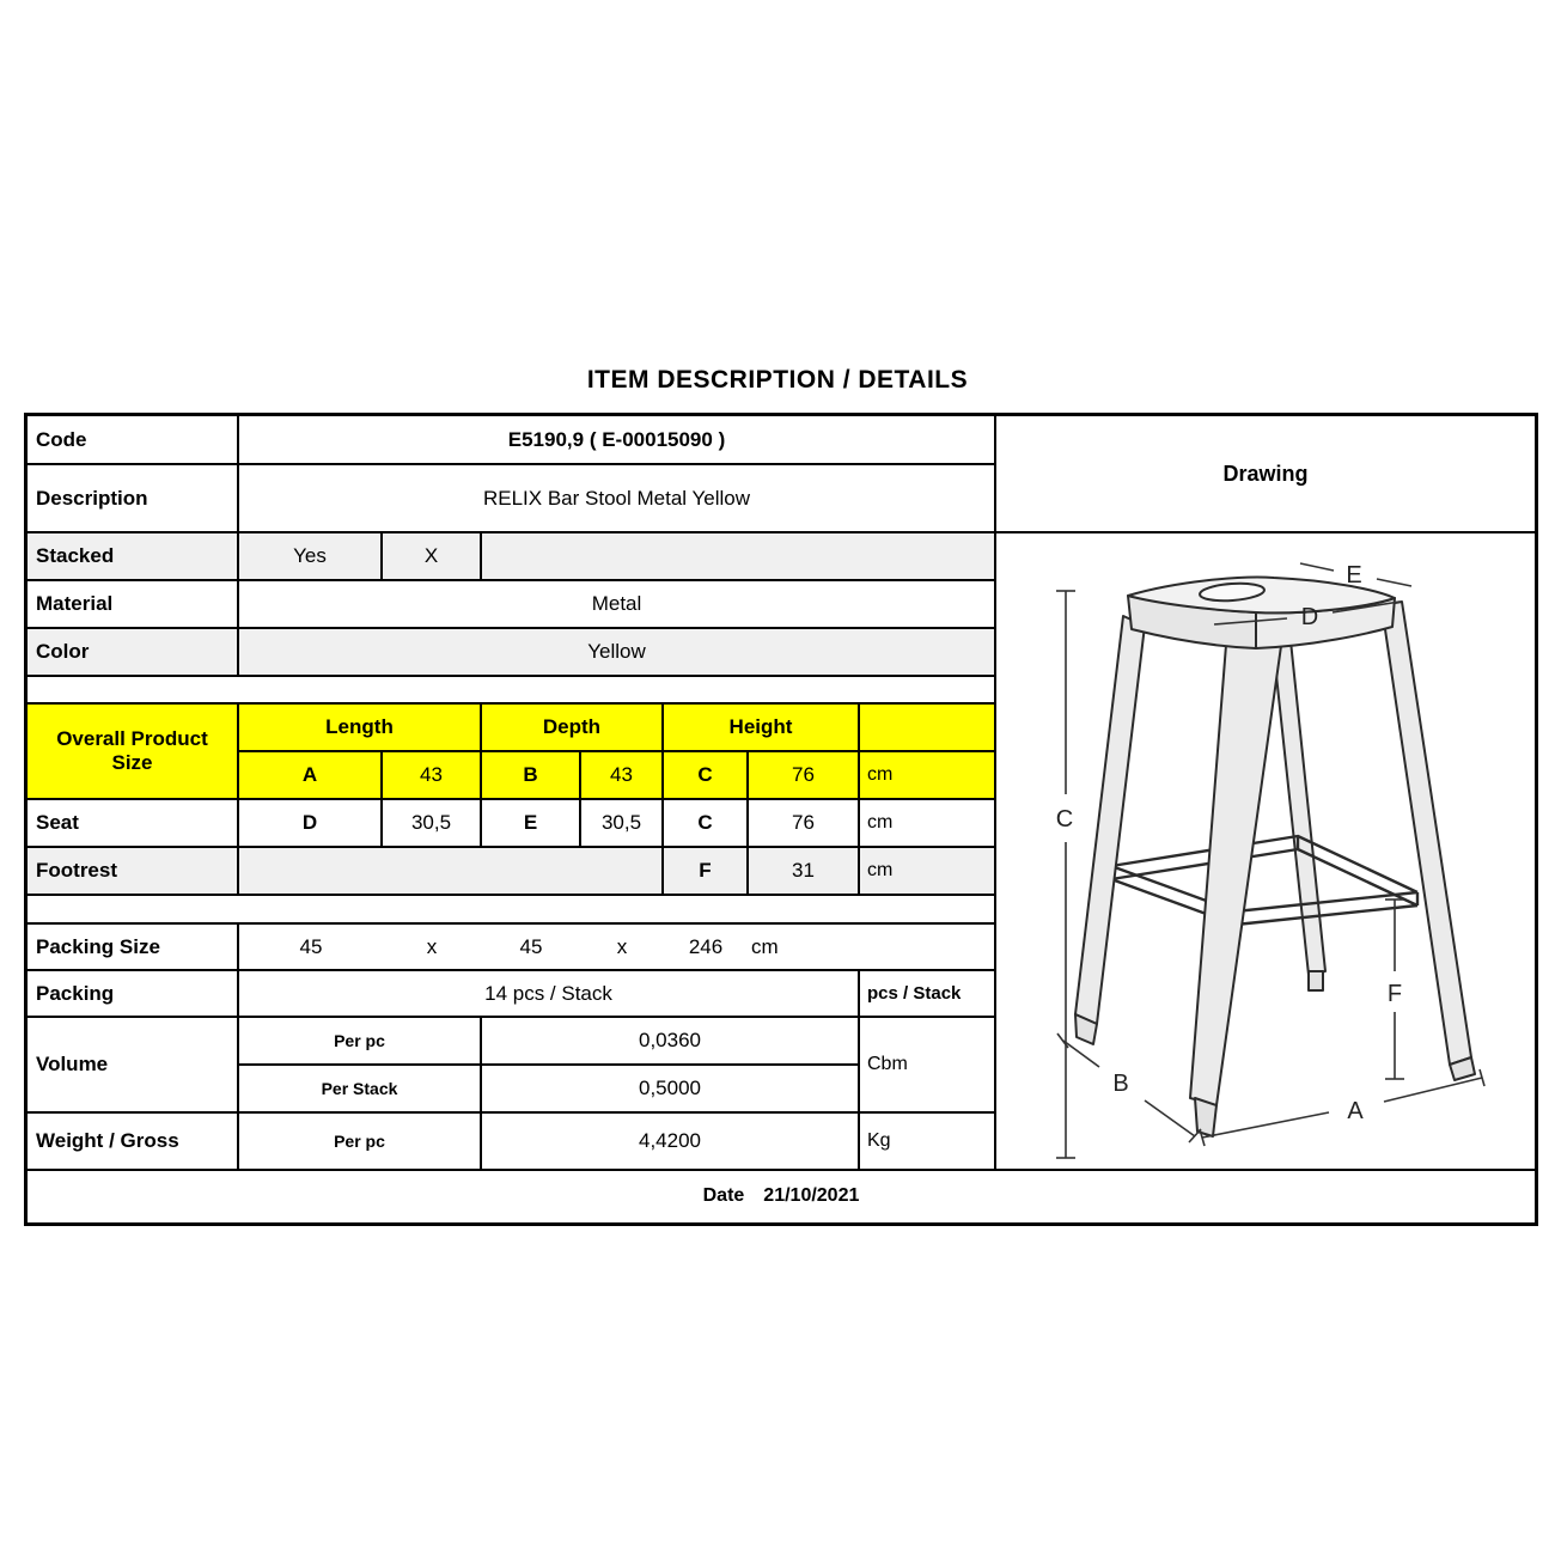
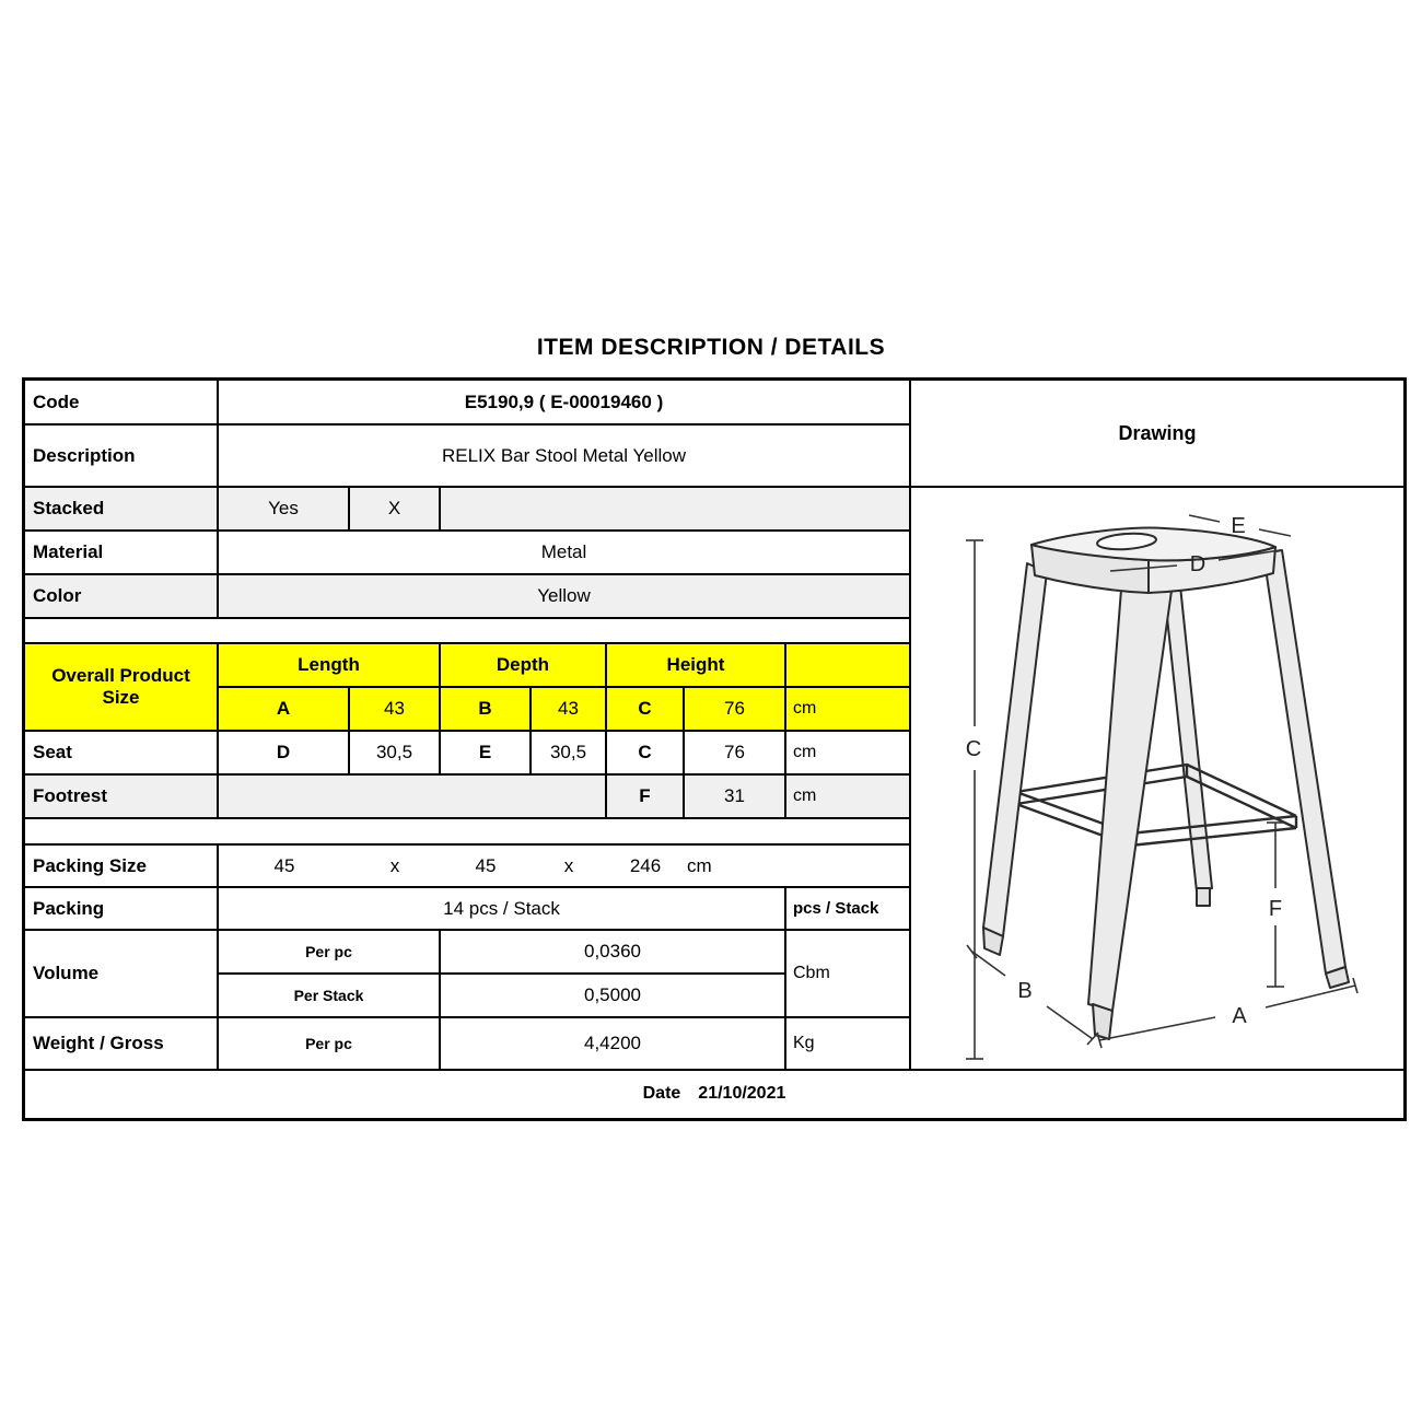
  ITEM DESCRIPTION / DETAILS
  Code
- E5190,9 ( E-00015090 )
+ E5190,9 ( E-00019460 )
  Description
  RELIX Bar Stool Metal Yellow
  Stacked
  Yes
  X
  Material
  Metal
  Color
  Yellow
  Overall Product Size
  Length
  Depth
  Height
  A
  43
  B
  43
  C
  76
  cm
  Seat
  D
  30,5
  E
  30,5
  C
  76
  cm
  Footrest
  F
  31
  cm
  Packing Size
  45
  x
  45
  x
  246
  cm
  Packing
  14 pcs / Stack
  pcs / Stack
  Volume
  Per pc
  0,0360
  Cbm
  Per Stack
  0,5000
  Weight / Gross
  Per pc
  4,4200
  Kg
  Date
  21/10/2021
  Drawing
  C
  E
  D
  F
  B
  A
